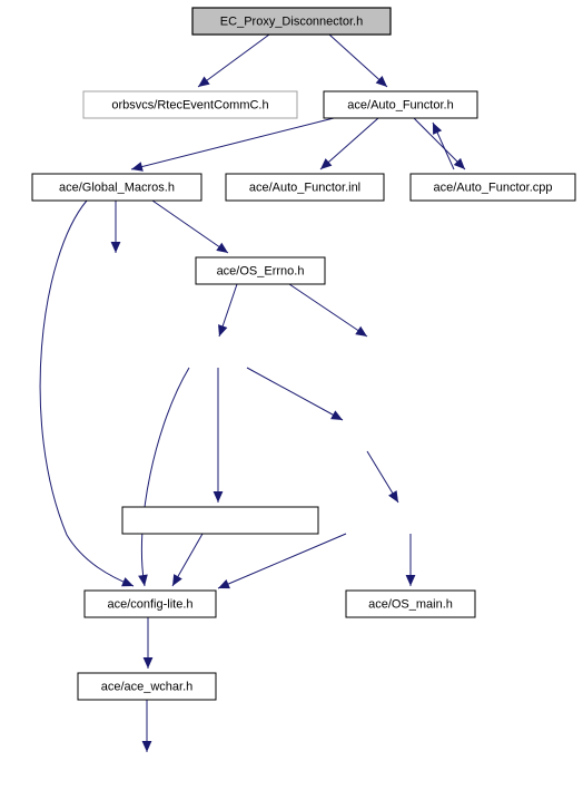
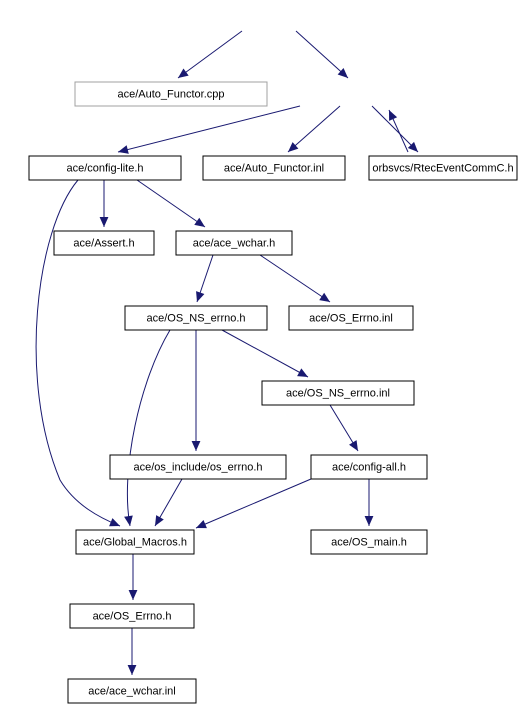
- EC_Proxy_Disconnector.h
- orbsvcs/RtecEventCommC.h
+ ace/Auto_Functor.cpp
- ace/Auto_Functor.h
- ace/Global_Macros.h
+ ace/config-lite.h
  ace/Auto_Functor.inl
- ace/Auto_Functor.cpp
+ orbsvcs/RtecEventCommC.h
+ ace/Assert.h
- ace/OS_Errno.h
+ ace/ace_wchar.h
+ ace/OS_NS_errno.h
+ ace/OS_Errno.inl
+ ace/OS_NS_errno.inl
+ ace/os_include/os_errno.h
+ ace/config-all.h
- ace/config-lite.h
+ ace/Global_Macros.h
  ace/OS_main.h
- ace/ace_wchar.h
+ ace/OS_Errno.h
+ ace/ace_wchar.inl
